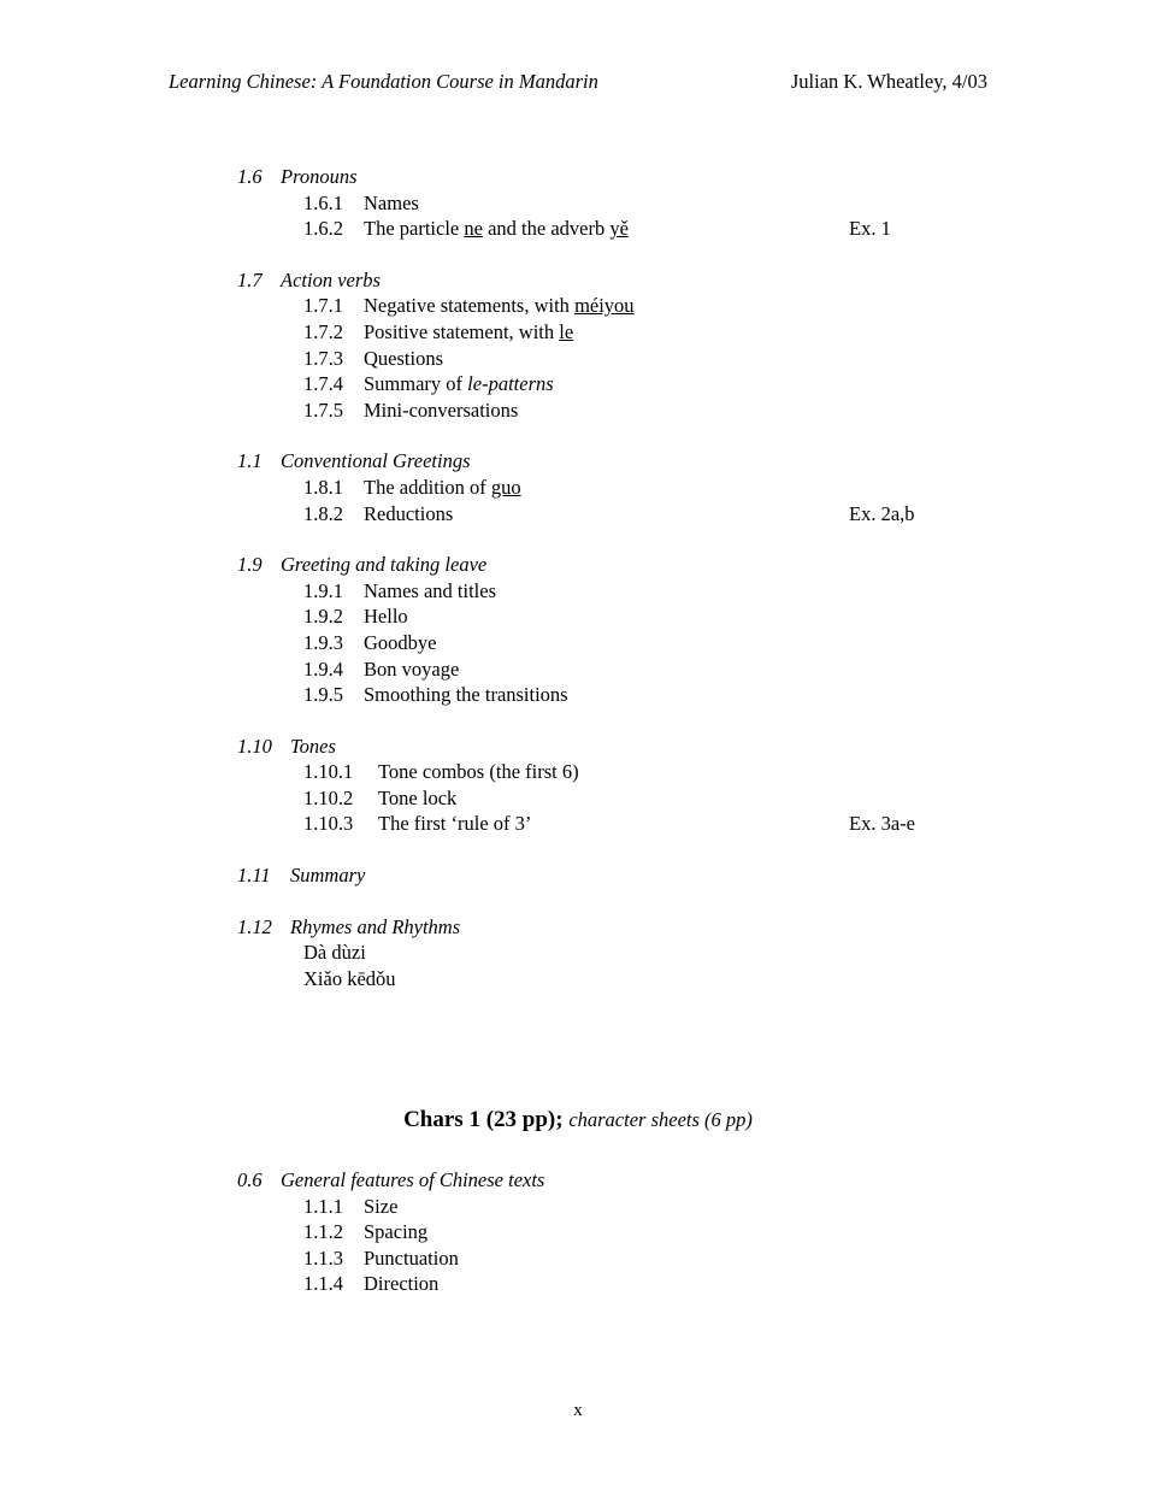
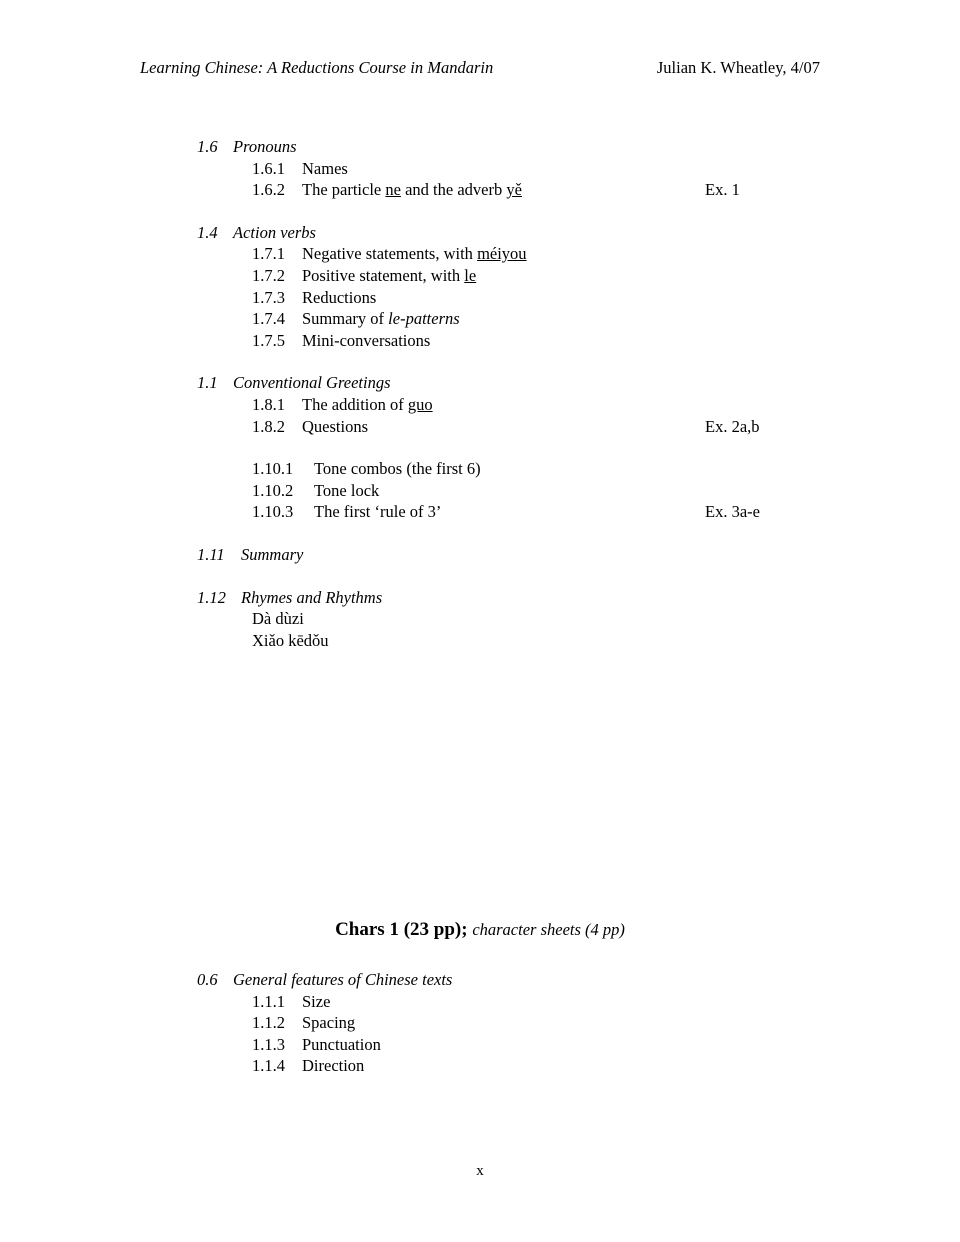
- Learning Chinese: A Foundation Course in Mandarin
+ Learning Chinese: A Reductions Course in Mandarin
- Julian K. Wheatley, 4/03
+ Julian K. Wheatley, 4/07
  1.6 Pronouns
  1.6.1 Names
  1.6.2 The particle ne and the adverb yě
  Ex. 1
- 1.7 Action verbs
+ 1.4 Action verbs
  1.7.1 Negative statements, with méiyou
  1.7.2 Positive statement, with le
- 1.7.3 Questions
+ 1.7.3 Reductions
  1.7.4 Summary of le-patterns
  1.7.5 Mini-conversations
  1.1 Conventional Greetings
  1.8.1 The addition of guo
- 1.8.2 Reductions
+ 1.8.2 Questions
  Ex. 2a,b
- 1.9 Greeting and taking leave
- 1.9.1 Names and titles
- 1.9.2 Hello
- 1.9.3 Goodbye
- 1.9.4 Bon voyage
- 1.9.5 Smoothing the transitions
- 1.10 Tones
  1.10.1 Tone combos (the first 6)
  1.10.2 Tone lock
  1.10.3 The first ‘rule of 3’
  Ex. 3a-e
  1.11 Summary
  1.12 Rhymes and Rhythms
  Dà dùzi
  Xiǎo kēdǒu
- Chars 1 (23 pp); character sheets (6 pp)
+ Chars 1 (23 pp); character sheets (4 pp)
  0.6 General features of Chinese texts
  1.1.1 Size
  1.1.2 Spacing
  1.1.3 Punctuation
  1.1.4 Direction
  x
